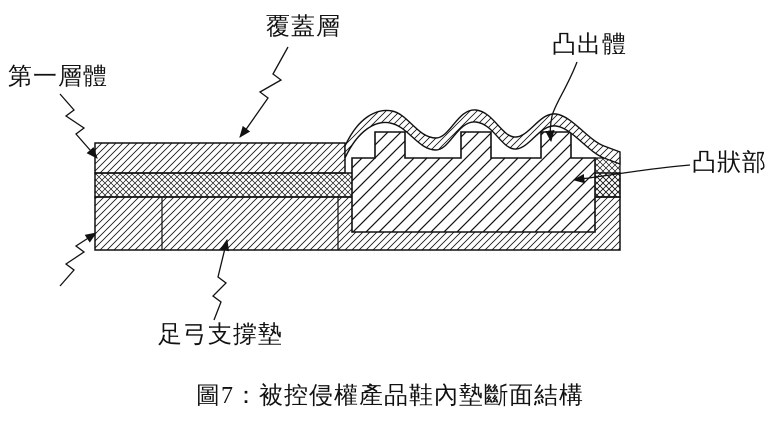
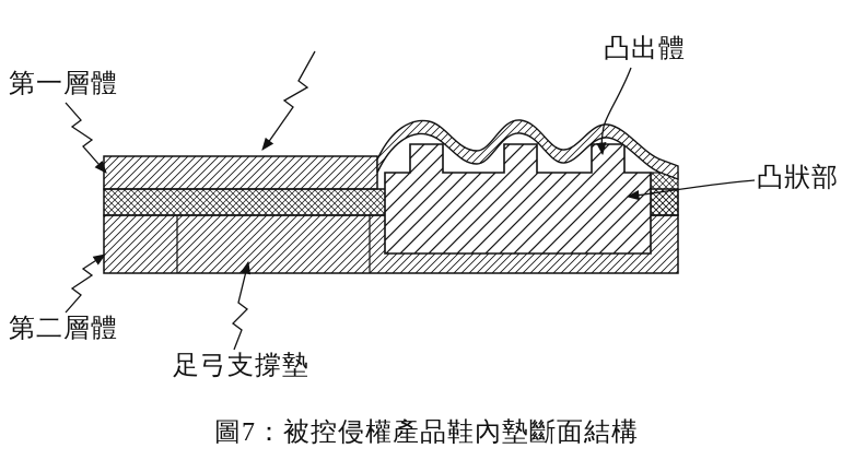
- 覆蓋層
  第一層體
  凸出體
  凸狀部
+ 第二層體
  足弓支撐墊
  圖7：被控侵權產品鞋內墊斷面結構
